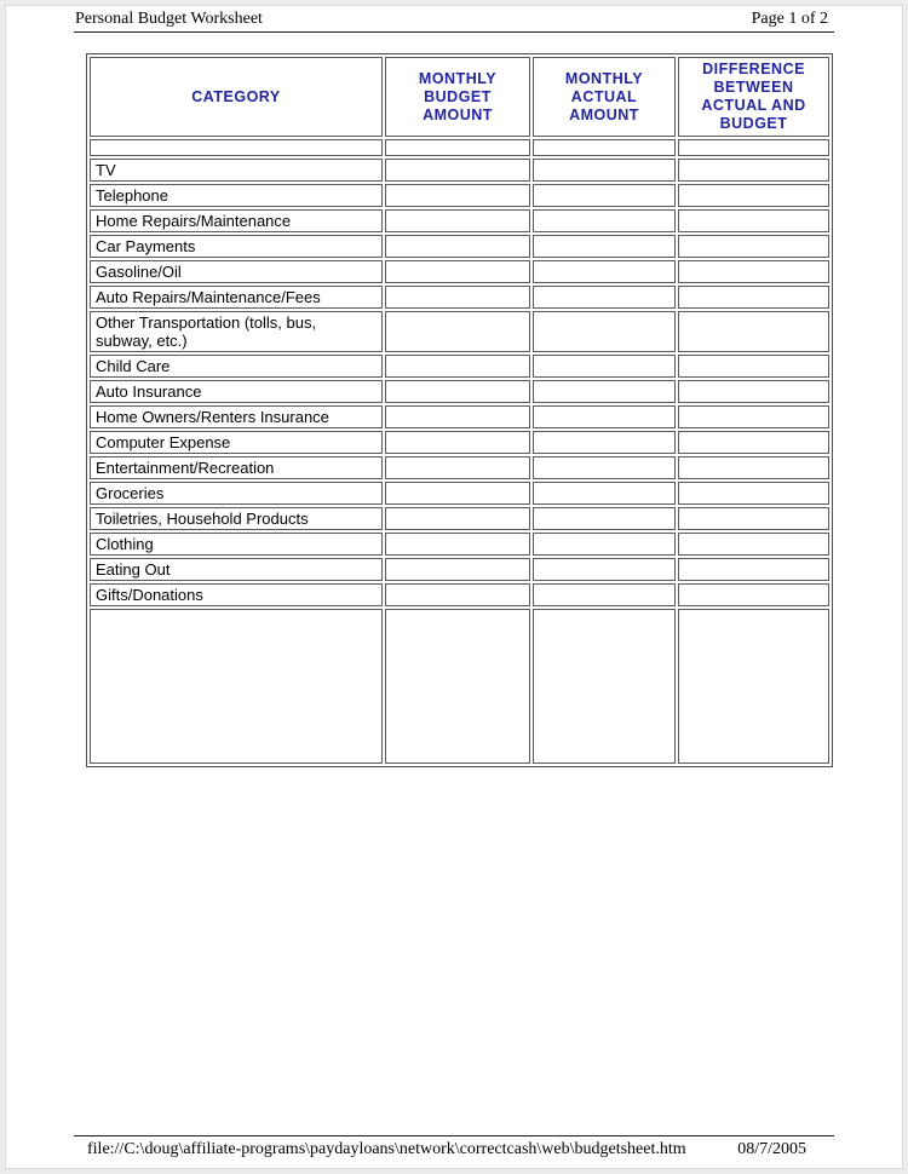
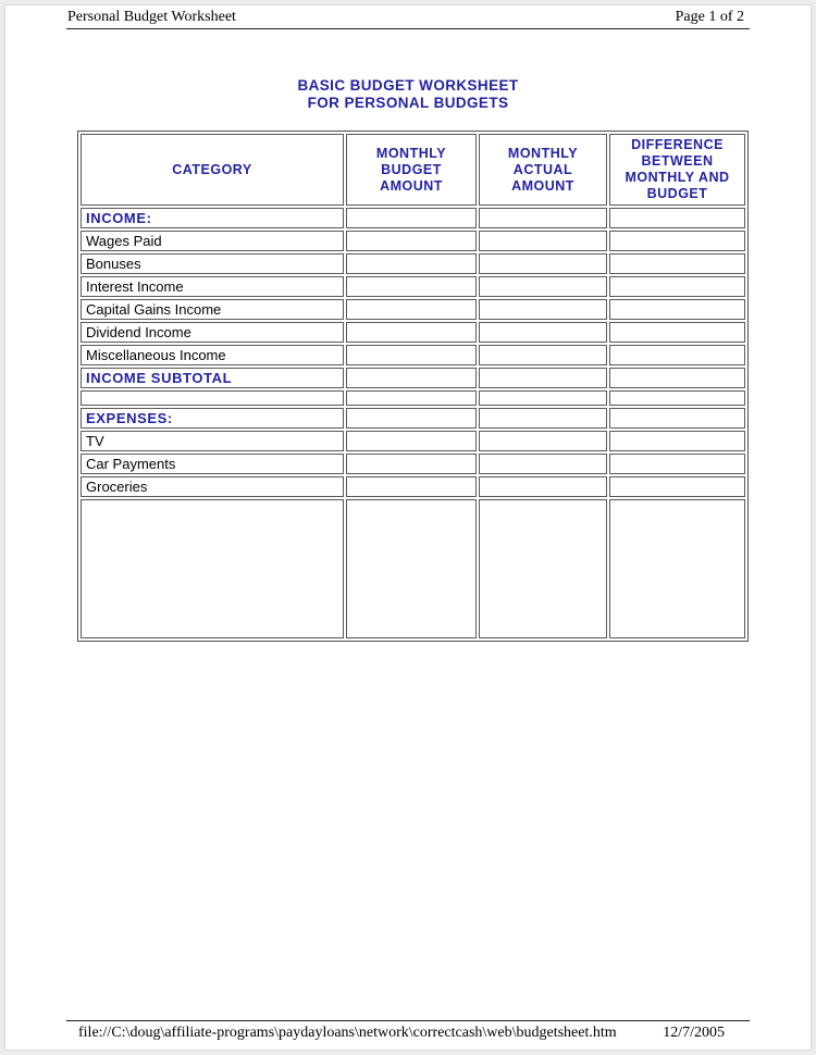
  Personal Budget Worksheet
  Page 1 of 2
+ BASIC BUDGET WORKSHEET
+ FOR PERSONAL BUDGETS
- CATEGORY	MONTHLY BUDGET AMOUNT	MONTHLY ACTUAL AMOUNT	DIFFERENCE BETWEEN ACTUAL AND BUDGET
+ CATEGORY	MONTHLY BUDGET AMOUNT	MONTHLY ACTUAL AMOUNT	DIFFERENCE BETWEEN MONTHLY AND BUDGET
+ INCOME:
+ Wages Paid
+ Bonuses
+ Interest Income
+ Capital Gains Income
+ Dividend Income
+ Miscellaneous Income
+ INCOME SUBTOTAL
+ EXPENSES:
  TV
- Telephone
- Home Repairs/Maintenance
  Car Payments
- Gasoline/Oil
- Auto Repairs/Maintenance/Fees
- Other Transportation (tolls, bus, subway, etc.)
- Child Care
- Auto Insurance
- Home Owners/Renters Insurance
- Computer Expense
- Entertainment/Recreation
  Groceries
- Toiletries, Household Products
- Clothing
- Eating Out
- Gifts/Donations
  file://C:\doug\affiliate-programs\paydayloans\network\correctcash\web\budgetsheet.htm
- 08/7/2005
+ 12/7/2005
